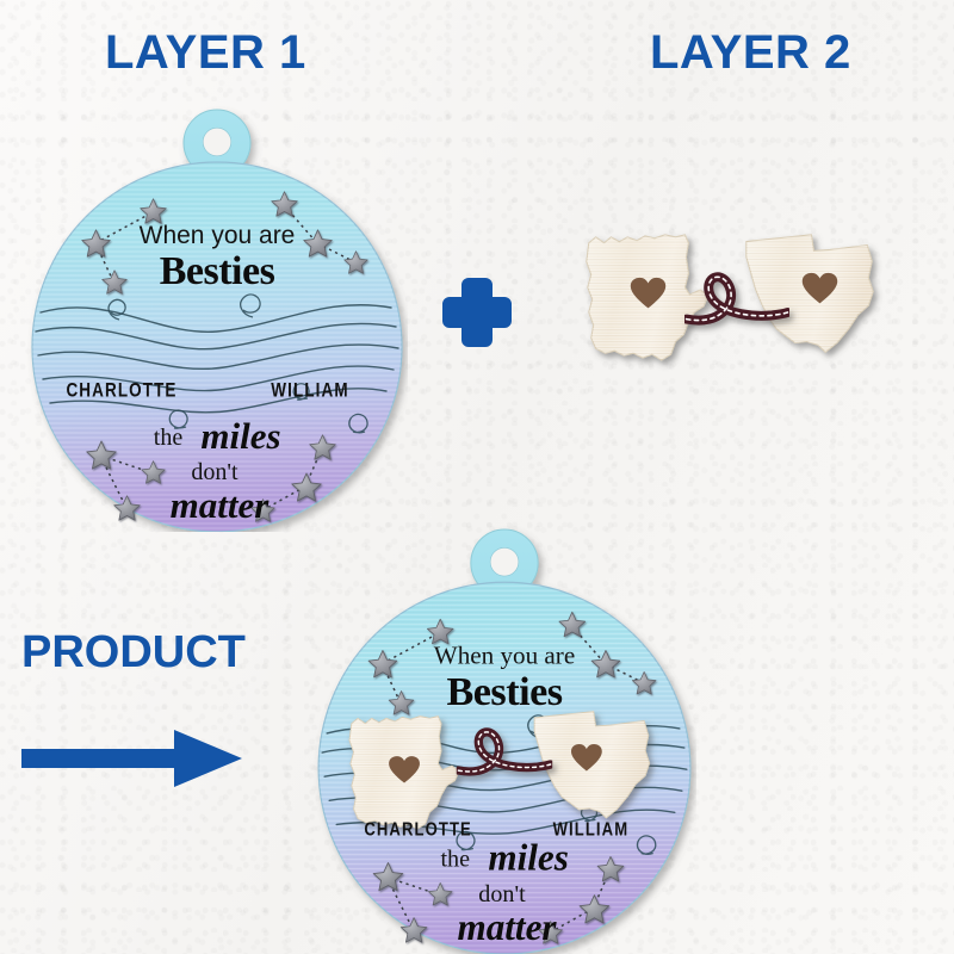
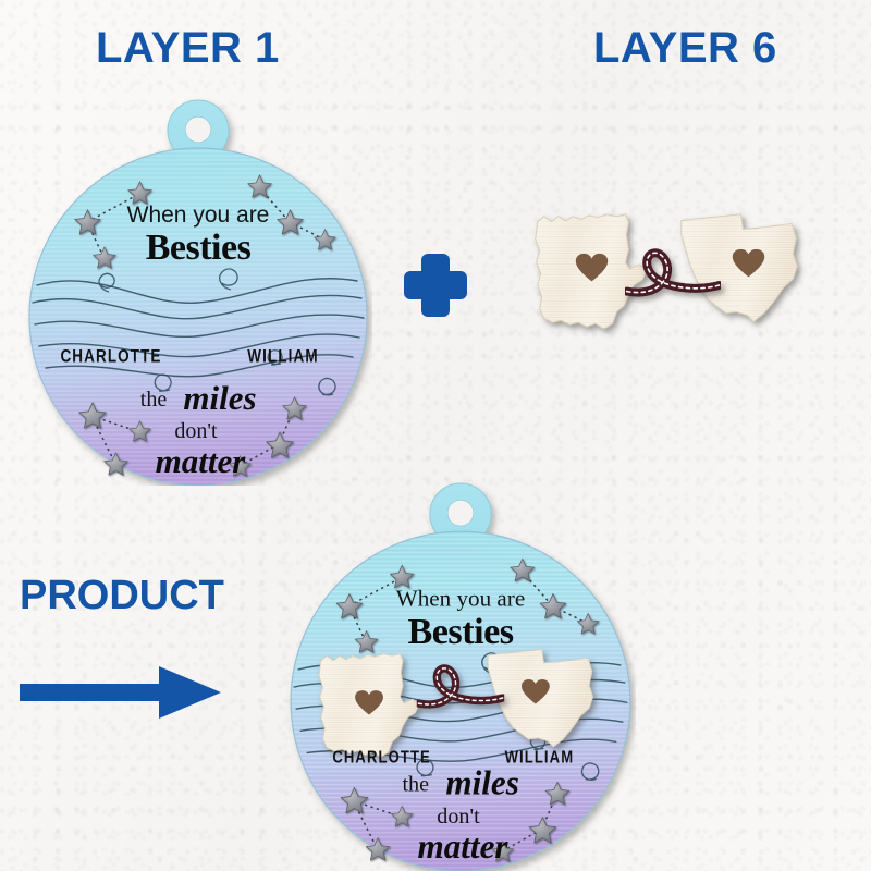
  LAYER 1
- LAYER 2
+ LAYER 6
  PRODUCT
  When you are
  Besties
  CHARLOTTE
  WILLIAM
  the
  miles
  don't
  matter
  When you are
  Besties
  CHARLOTTE
  WILLIAM
  the
  miles
  don't
  matter
